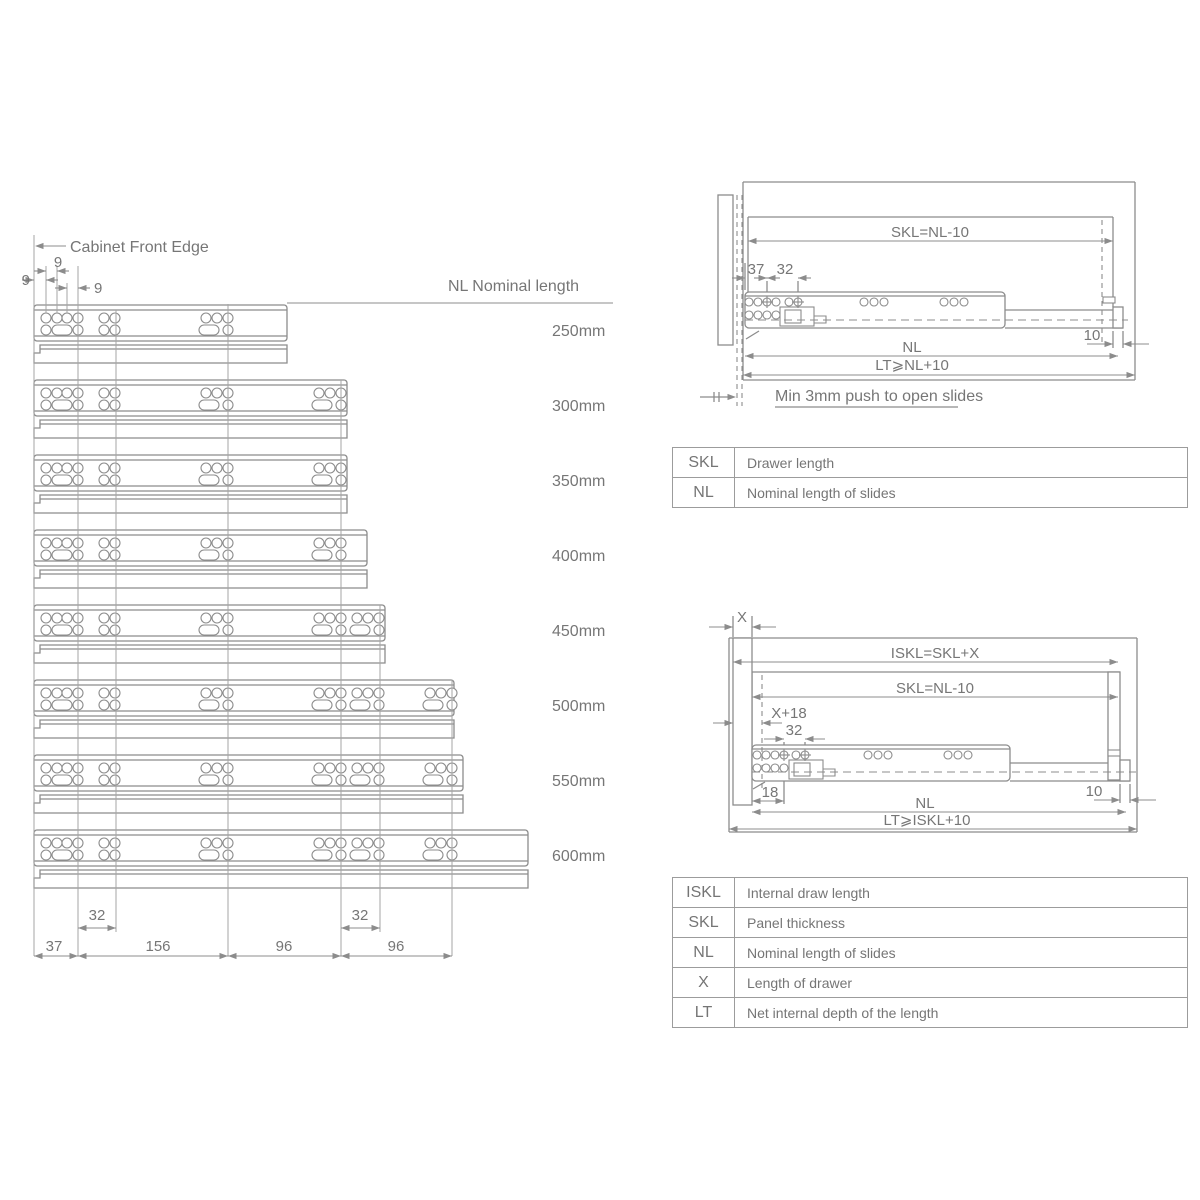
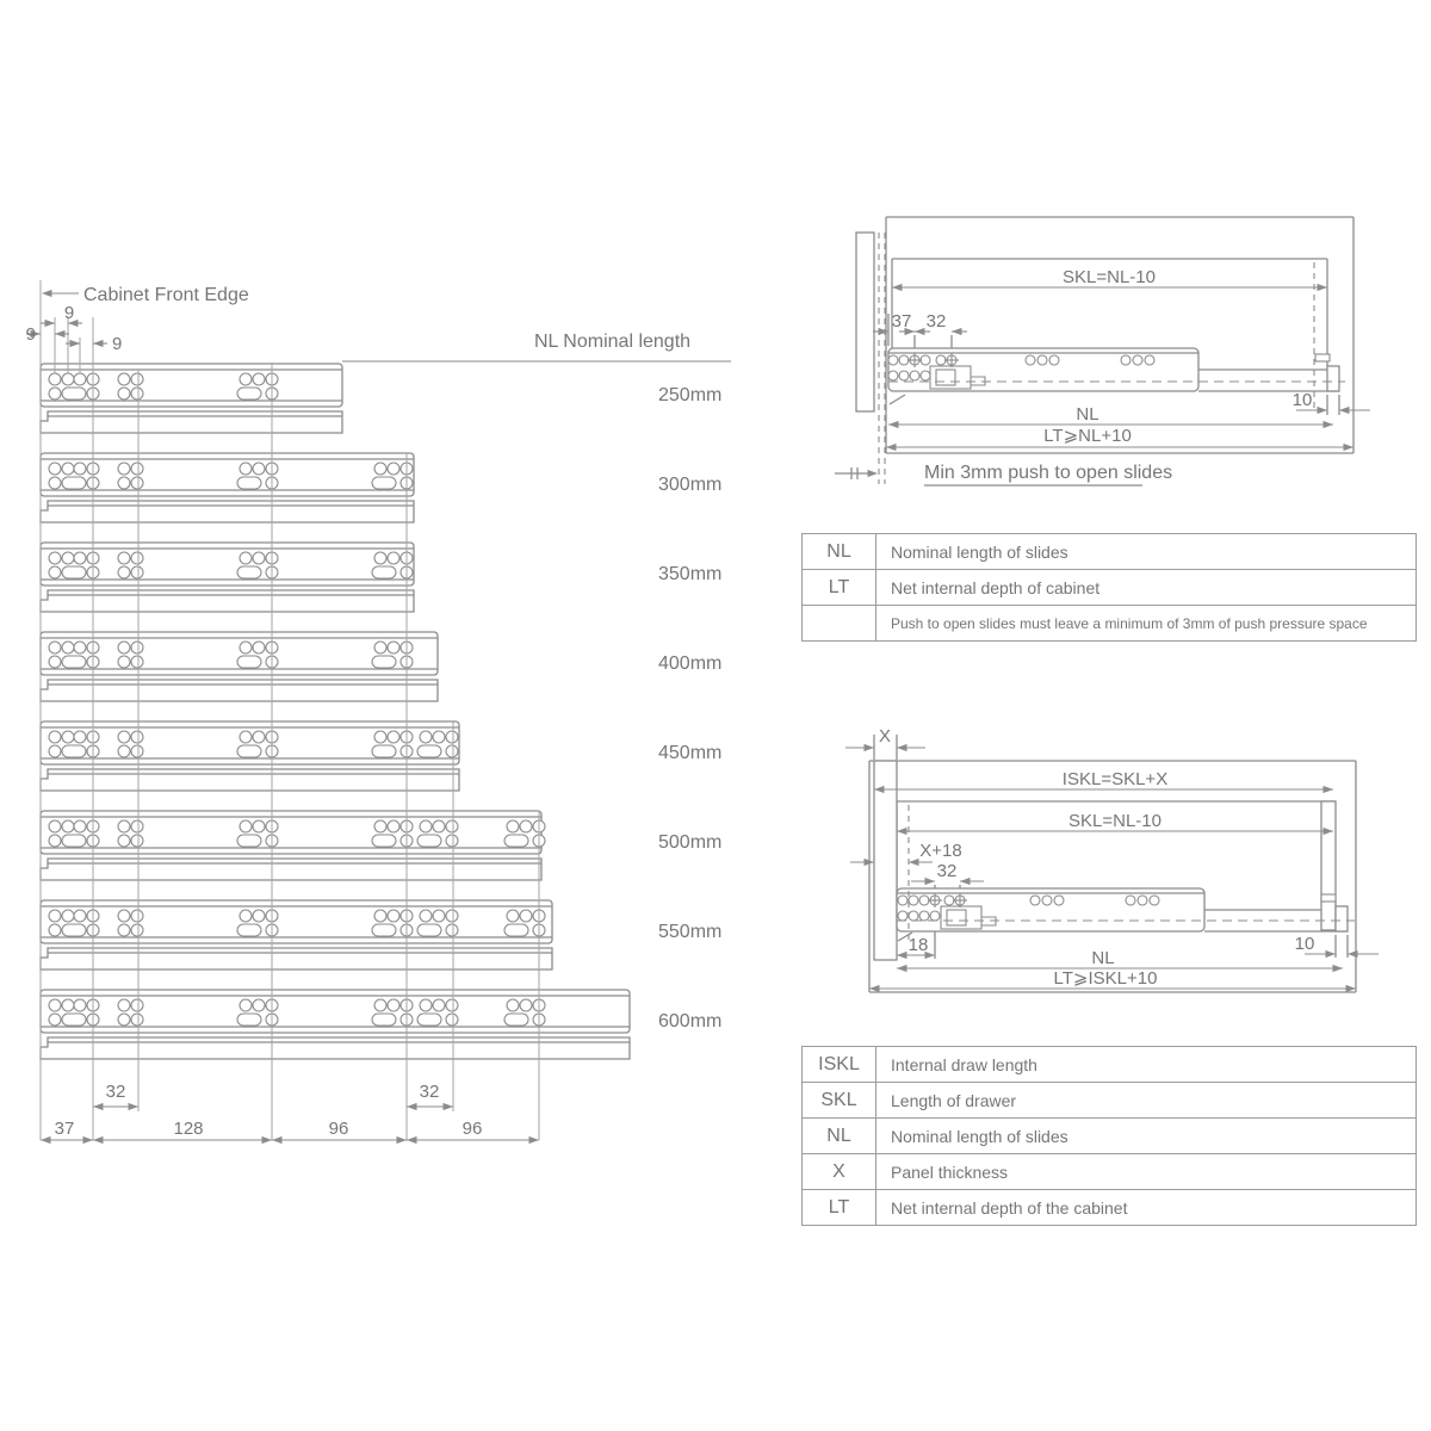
  250mm
  300mm
  350mm
  400mm
  450mm
  500mm
  550mm
  600mm
  Cabinet Front Edge
  NL Nominal length
  9
  9
  9
  32
  32
  37
- 156
+ 128
  96
  96
  SKL=NL-10
  37
  32
  10
  NL
  LT⩾NL+10
  Min 3mm push to open slides
  X
  ISKL=SKL+X
  SKL=NL-10
  X+18
  32
  18
  10
  NL
  LT⩾ISKL+10
- SKL	Drawer length
  NL	Nominal length of slides
+ LT	Net internal depth of cabinet
+ 	Push to open slides must leave a minimum of 3mm of push pressure space
  ISKL	Internal draw length
- SKL	Panel thickness
+ SKL	Length of drawer
  NL	Nominal length of slides
- X	Length of drawer
+ X	Panel thickness
- LT	Net internal depth of the length
+ LT	Net internal depth of the cabinet
